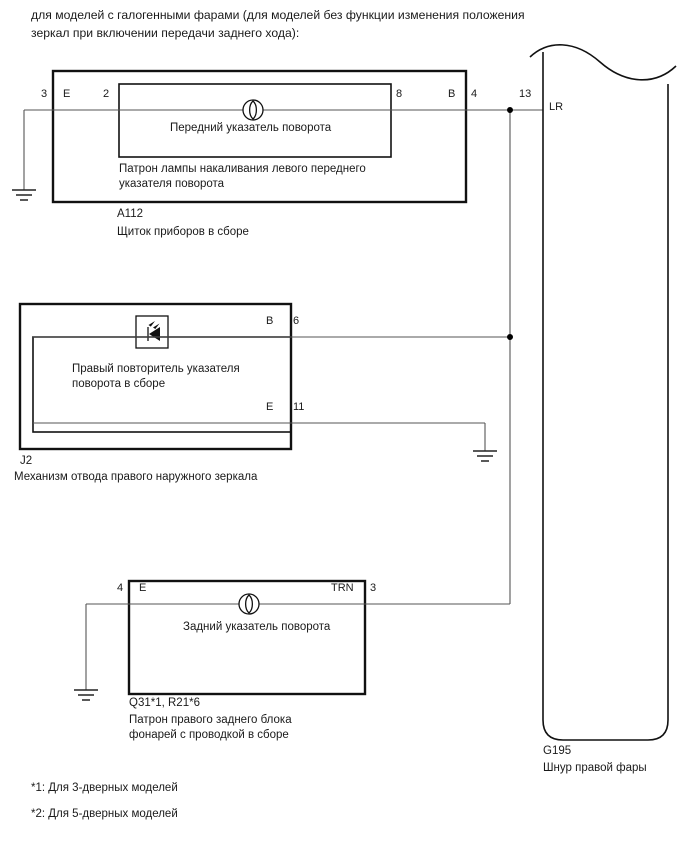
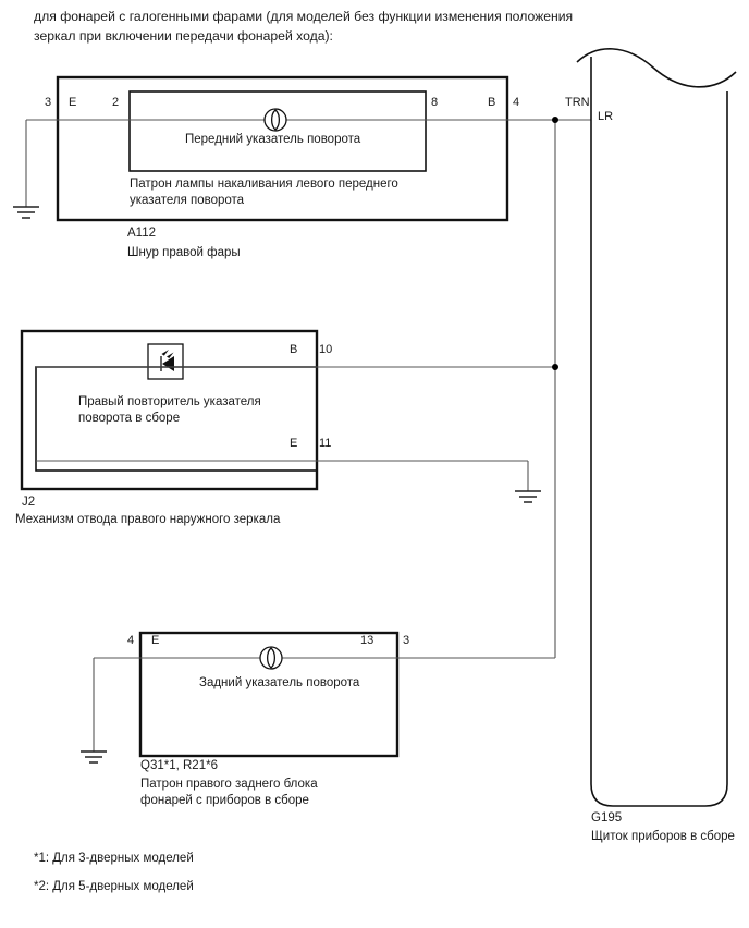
- для моделей с галогенными фарами (для моделей без функции изменения положения
+ для фонарей с галогенными фарами (для моделей без функции изменения положения
- зеркал при включении передачи заднего хода):
+ зеркал при включении передачи фонарей хода):
  3
  E
  2
  8
  B
  4
  B
- 6
+ 10
  E
  11
  4
  E
- TRN
+ 13
  3
- 13
+ TRN
  LR
  Передний указатель поворота
  Патрон лампы накаливания левого переднего
  указателя поворота
  A112
- Щиток приборов в сборе
+ Шнур правой фары
  Правый повторитель указателя
  поворота в сборе
  J2
  Механизм отвода правого наружного зеркала
  Задний указатель поворота
  Q31*1, R21*6
  Патрон правого заднего блока
- фонарей с проводкой в сборе
+ фонарей с приборов в сборе
  G195
- Шнур правой фары
+ Щиток приборов в сборе
  *1: Для 3-дверных моделей
  *2: Для 5-дверных моделей
